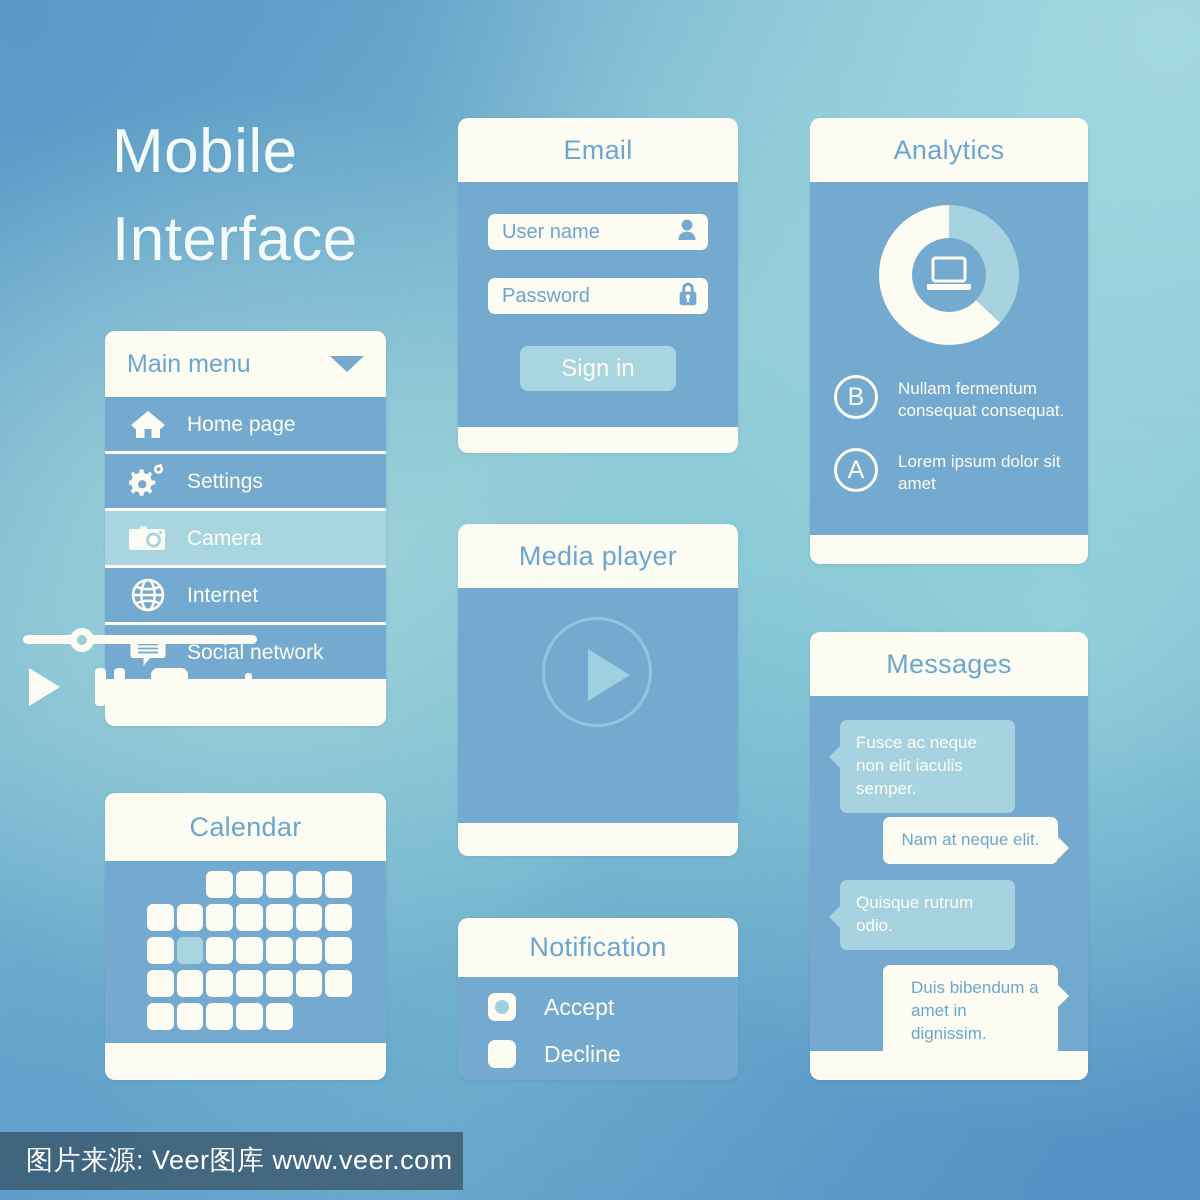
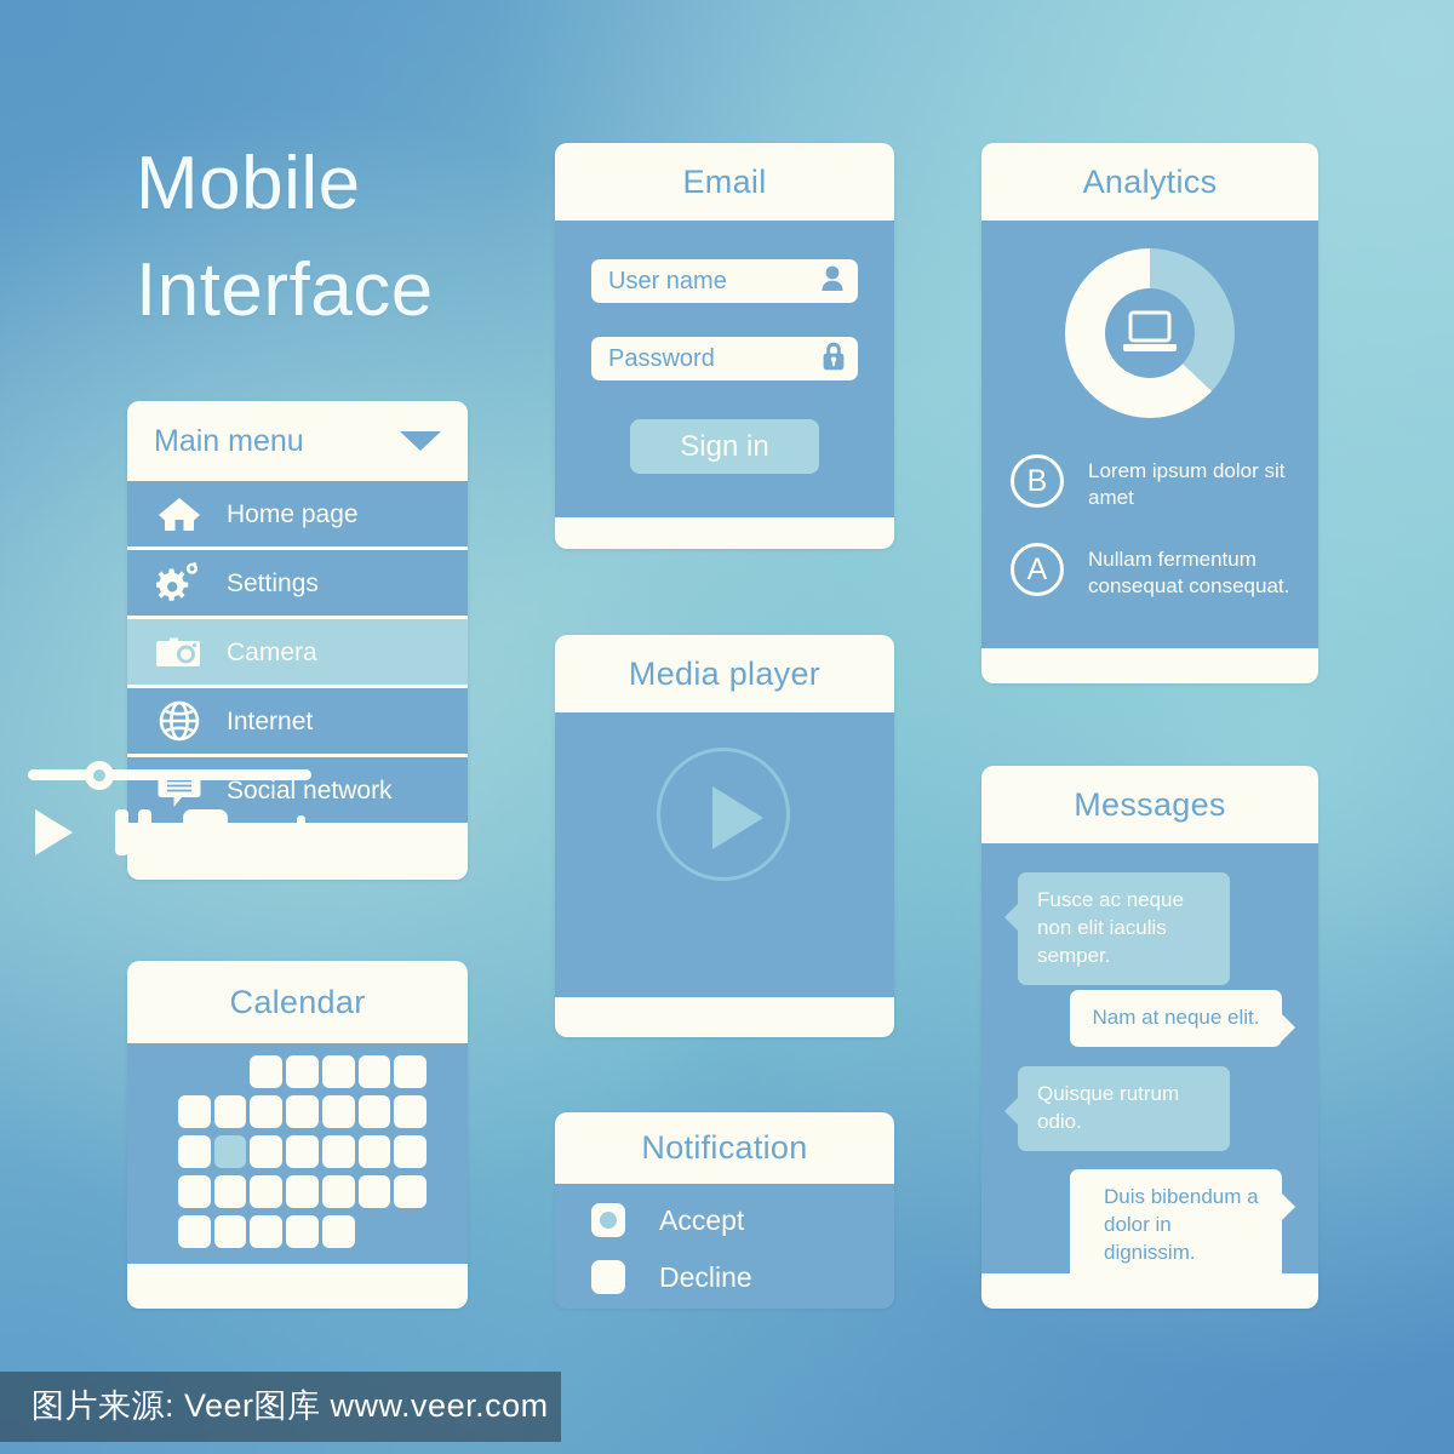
  Mobile
  Interface
  Main menu
  Home page
  Settings
  Camera
  Internet
  Social network
  Calendar
  Email
  User name
  Password
  Sign in
  Media player
  Notification
  Accept
  Decline
  Analytics
  B
- Nullam fermentum consequat consequat.
+ Lorem ipsum dolor sit amet
  A
- Lorem ipsum dolor sit amet
+ Nullam fermentum consequat consequat.
  Messages
  Fusce ac neque non elit iaculis semper.
  Nam at neque elit.
  Quisque rutrum odio.
- Duis bibendum a amet in dignissim.
+ Duis bibendum a dolor in dignissim.
  图片来源: Veer图库 www.veer.com
